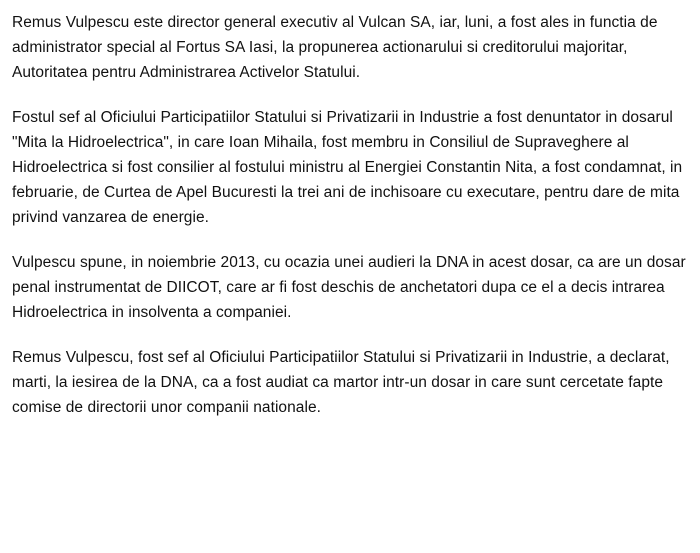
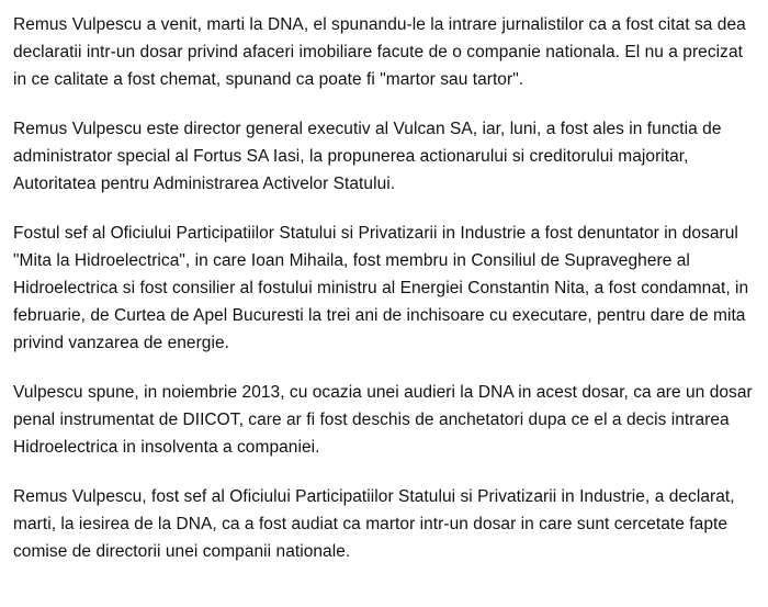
+ Remus Vulpescu a venit, marti la DNA, el spunandu-le la intrare jurnalistilor ca a fost citat sa dea declaratii intr-un dosar privind afaceri imobiliare facute de o companie nationala. El nu a precizat in ce calitate a fost chemat, spunand ca poate fi "martor sau tartor".
  Remus Vulpescu este director general executiv al Vulcan SA, iar, luni, a fost ales in functia de administrator special al Fortus SA Iasi, la propunerea actionarului si creditorului majoritar, Autoritatea pentru Administrarea Activelor Statului.
  Fostul sef al Oficiului Participatiilor Statului si Privatizarii in Industrie a fost denuntator in dosarul "Mita la Hidroelectrica", in care Ioan Mihaila, fost membru in Consiliul de Supraveghere al Hidroelectrica si fost consilier al fostului ministru al Energiei Constantin Nita, a fost condamnat, in februarie, de Curtea de Apel Bucuresti la trei ani de inchisoare cu executare, pentru dare de mita privind vanzarea de energie.
  Vulpescu spune, in noiembrie 2013, cu ocazia unei audieri la DNA in acest dosar, ca are un dosar penal instrumentat de DIICOT, care ar fi fost deschis de anchetatori dupa ce el a decis intrarea Hidroelectrica in insolventa a companiei.
- Remus Vulpescu, fost sef al Oficiului Participatiilor Statului si Privatizarii in Industrie, a declarat, marti, la iesirea de la DNA, ca a fost audiat ca martor intr-un dosar in care sunt cercetate fapte comise de directorii unor companii nationale.
+ Remus Vulpescu, fost sef al Oficiului Participatiilor Statului si Privatizarii in Industrie, a declarat, marti, la iesirea de la DNA, ca a fost audiat ca martor intr-un dosar in care sunt cercetate fapte comise de directorii unei companii nationale.
